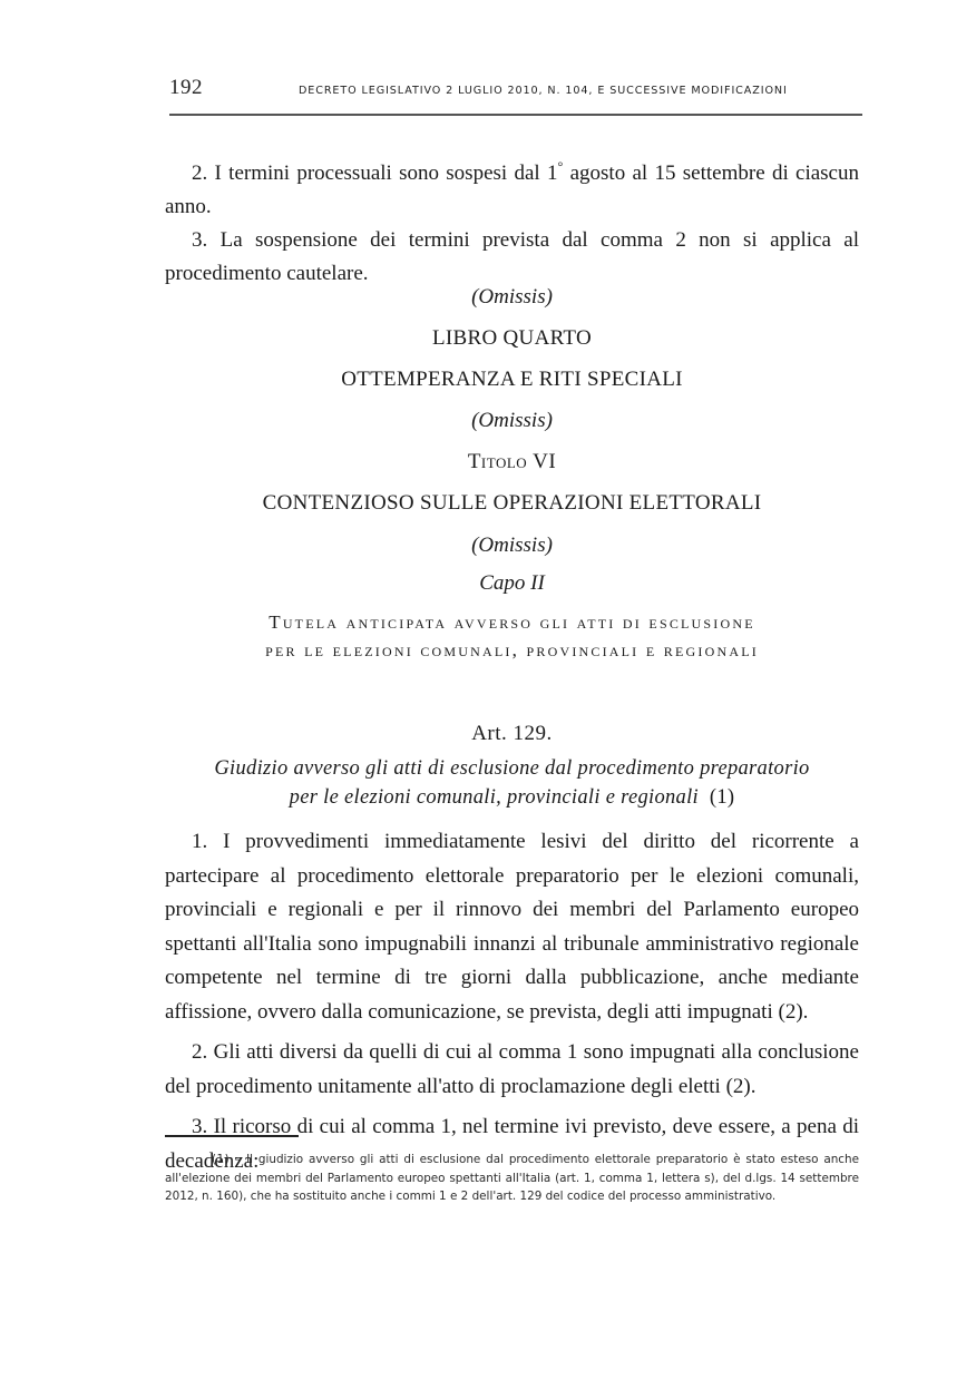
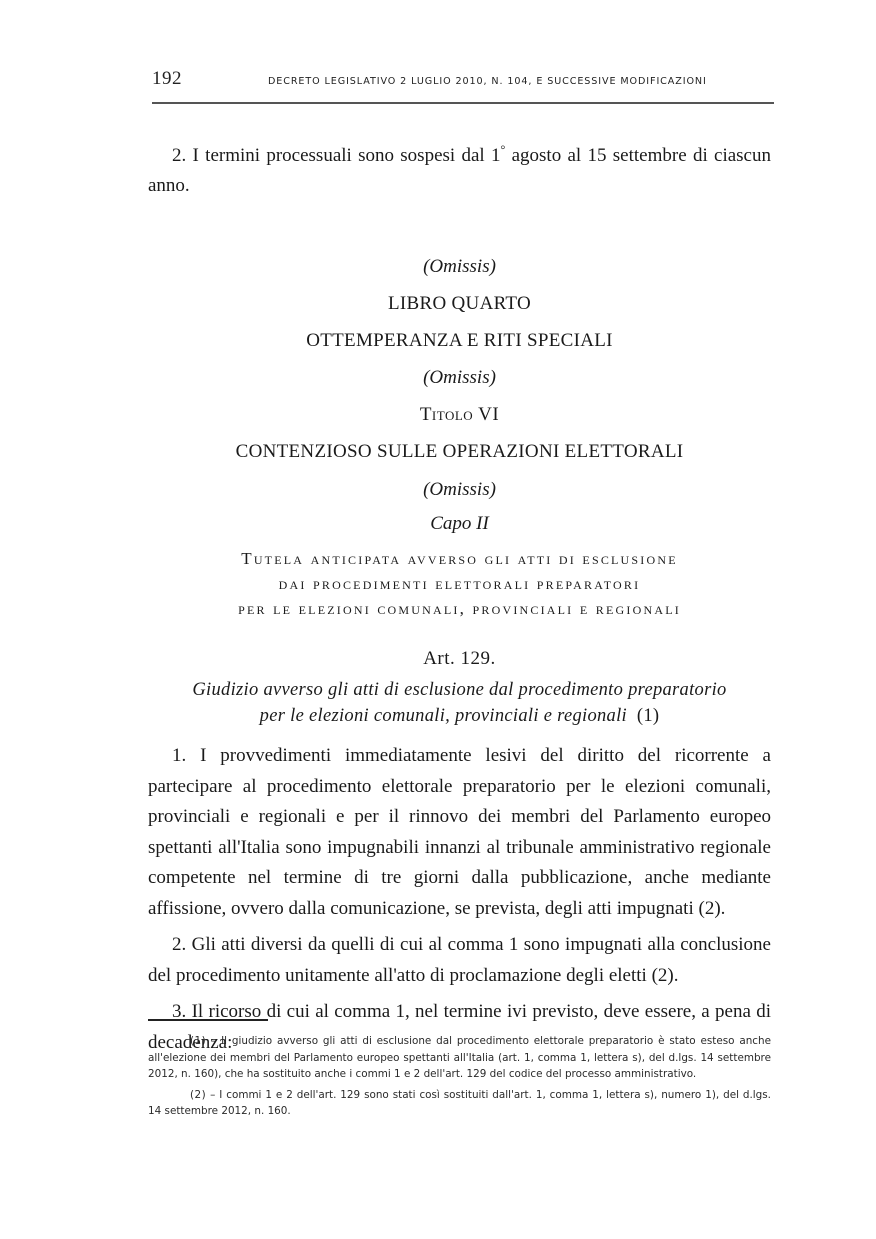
  192
  DECRETO LEGISLATIVO 2 LUGLIO 2010, N. 104, E SUCCESSIVE MODIFICAZIONI
  2. I termini processuali sono sospesi dal 1° agosto al 15 settembre di ciascun anno.
- 3. La sospensione dei termini prevista dal comma 2 non si applica al procedimento cautelare.
  (Omissis)
  LIBRO QUARTO
  OTTEMPERANZA E RITI SPECIALI
  (Omissis)
  Titolo VI
  CONTENZIOSO SULLE OPERAZIONI ELETTORALI
  (Omissis)
  Capo II
  Tutela anticipata avverso gli atti di esclusione
+ dai procedimenti elettorali preparatori
  per le elezioni comunali, provinciali e regionali
  Art. 129.
  Giudizio avverso gli atti di esclusione dal procedimento preparatorio
  per le elezioni comunali, provinciali e regionali (1)
  1. I provvedimenti immediatamente lesivi del diritto del ricorrente a partecipare al procedimento elettorale preparatorio per le elezioni comunali, provinciali e regionali e per il rinnovo dei membri del Parlamento europeo spettanti all'Italia sono impugnabili innanzi al tribunale amministrativo regionale competente nel termine di tre giorni dalla pubblicazione, anche mediante affissione, ovvero dalla comunicazione, se prevista, degli atti impugnati (2).
  2. Gli atti diversi da quelli di cui al comma 1 sono impugnati alla conclusione del procedimento unitamente all'atto di proclamazione degli eletti (2).
  3. Il ricorso di cui al comma 1, nel termine ivi previsto, deve essere, a pena di decadenza:
  (1) – Il giudizio avverso gli atti di esclusione dal procedimento elettorale preparatorio è stato esteso anche all'elezione dei membri del Parlamento europeo spettanti all'Italia (art. 1, comma 1, lettera s), del d.lgs. 14 settembre 2012, n. 160), che ha sostituito anche i commi 1 e 2 dell'art. 129 del codice del processo amministrativo.
+ (2) – I commi 1 e 2 dell'art. 129 sono stati così sostituiti dall'art. 1, comma 1, lettera s), numero 1), del d.lgs. 14 settembre 2012, n. 160.
